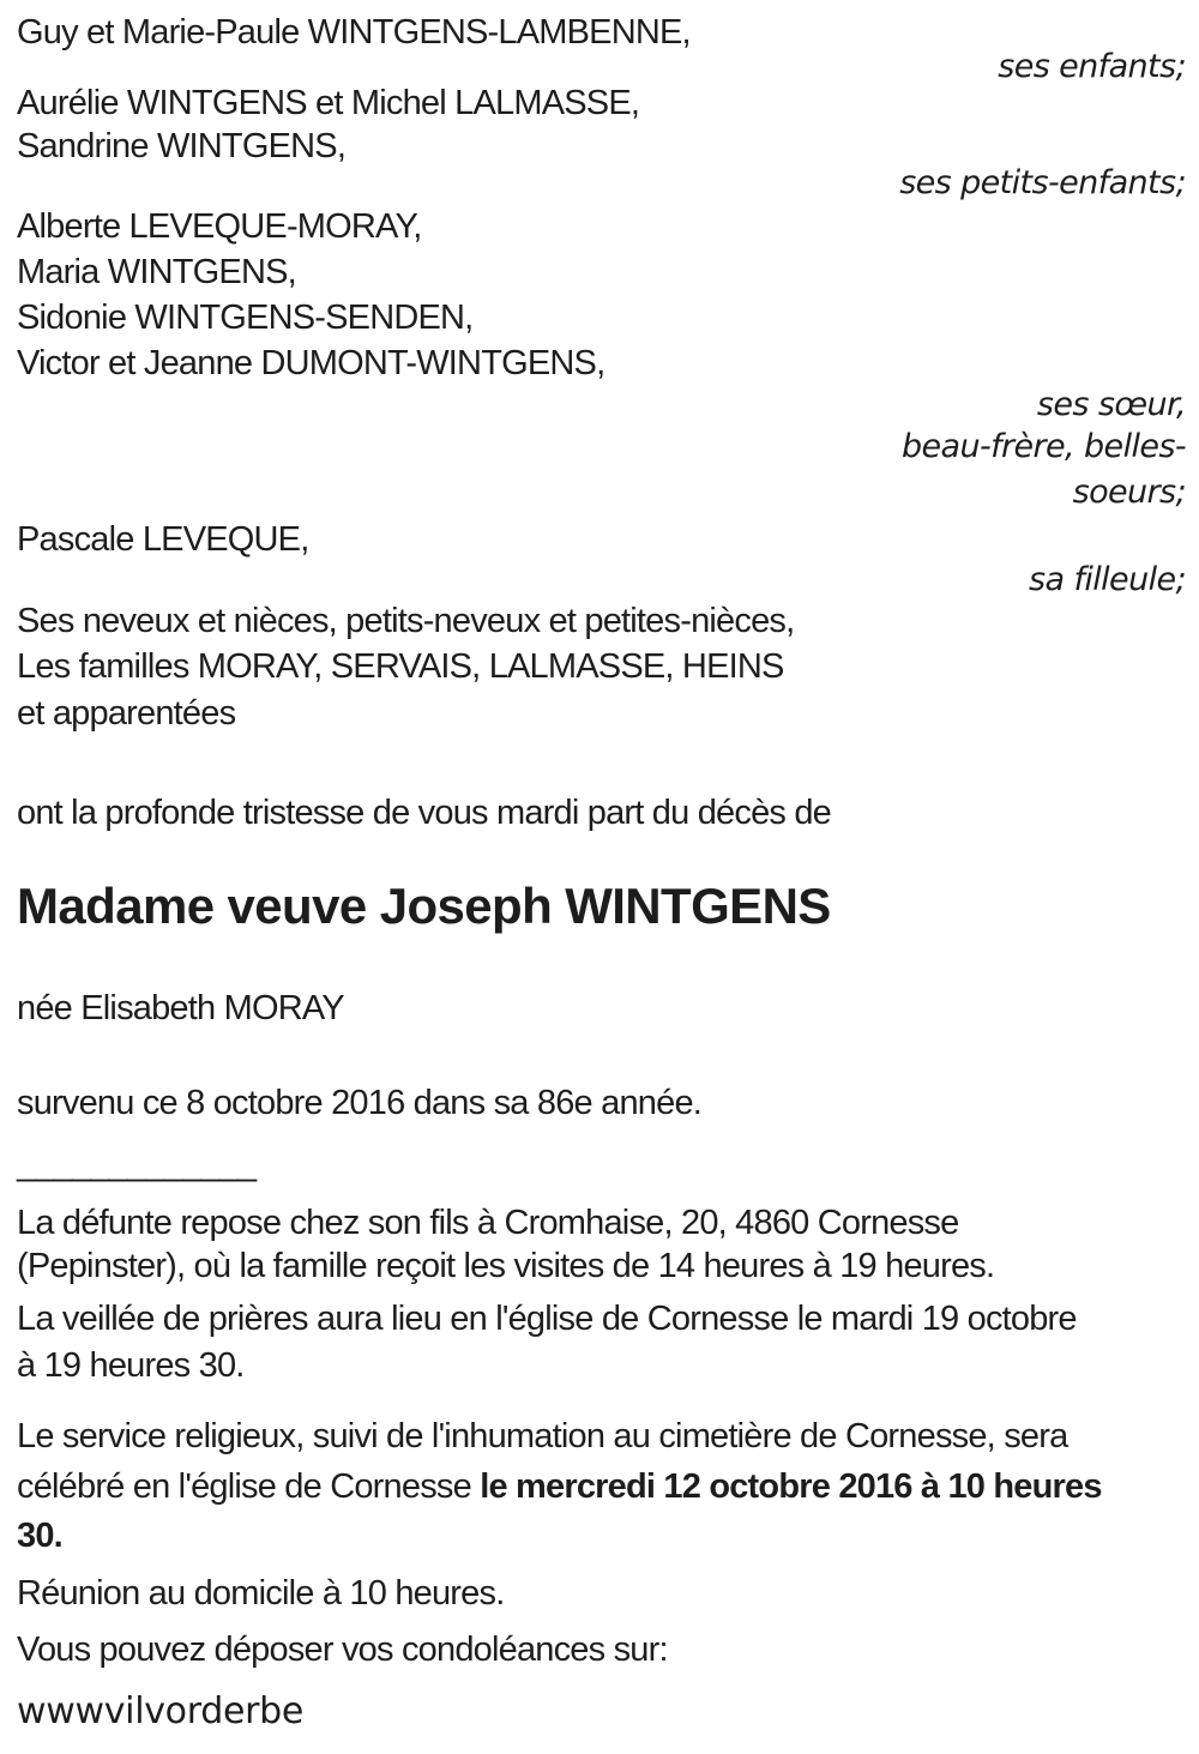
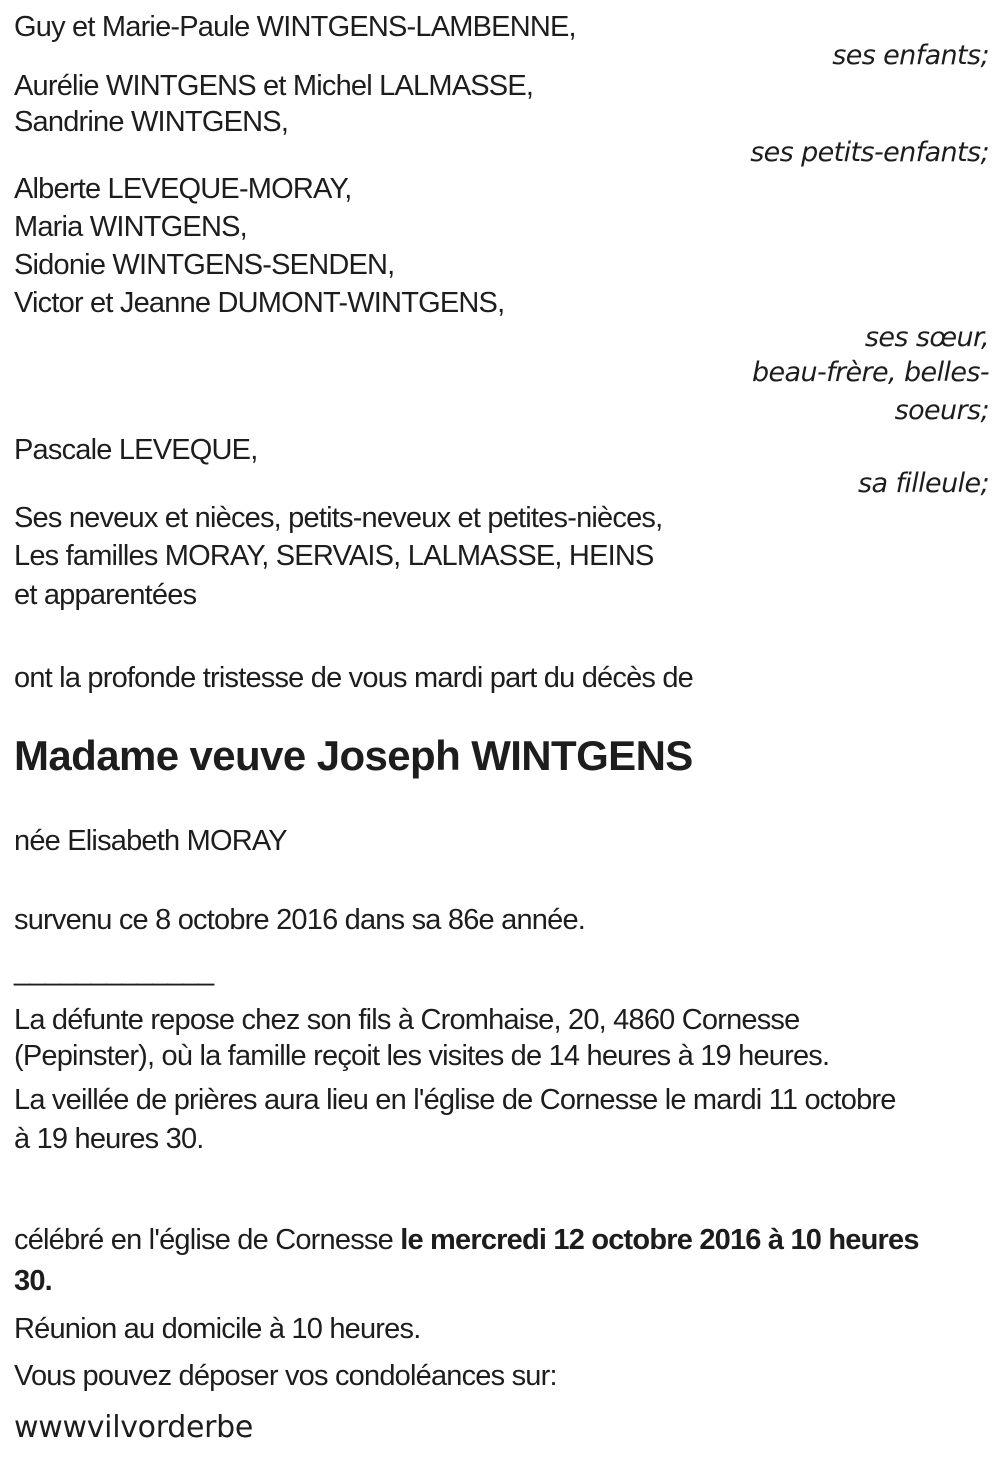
  Guy et Marie-Paule WINTGENS-LAMBENNE,
  ses enfants;
  Aurélie WINTGENS et Michel LALMASSE,
  Sandrine WINTGENS,
  ses petits-enfants;
  Alberte LEVEQUE-MORAY,
  Maria WINTGENS,
  Sidonie WINTGENS-SENDEN,
  Victor et Jeanne DUMONT-WINTGENS,
  ses sœur,
  beau-frère, belles-
  soeurs;
  Pascale LEVEQUE,
  sa filleule;
  Ses neveux et nièces, petits-neveux et petites-nièces,
  Les familles MORAY, SERVAIS, LALMASSE, HEINS
  et apparentées
  ont la profonde tristesse de vous mardi part du décès de
  Madame veuve Joseph WINTGENS
  née Elisabeth MORAY
  survenu ce 8 octobre 2016 dans sa 86e année.
  _____________
  La défunte repose chez son fils à Cromhaise, 20, 4860 Cornesse
  (Pepinster), où la famille reçoit les visites de 14 heures à 19 heures.
- La veillée de prières aura lieu en l'église de Cornesse le mardi 19 octobre
+ La veillée de prières aura lieu en l'église de Cornesse le mardi 11 octobre
  à 19 heures 30.
- Le service religieux, suivi de l'inhumation au cimetière de Cornesse, sera
  célébré en l'église de Cornesse le mercredi 12 octobre 2016 à 10 heures
  30.
  Réunion au domicile à 10 heures.
  Vous pouvez déposer vos condoléances sur:
  wwwvilvorderbe
